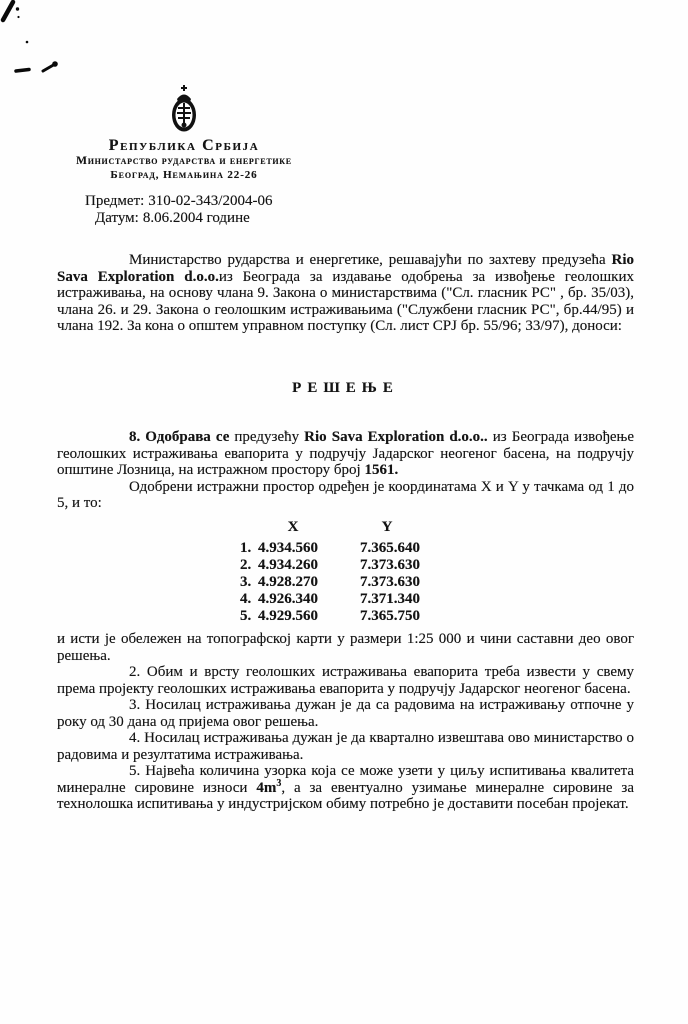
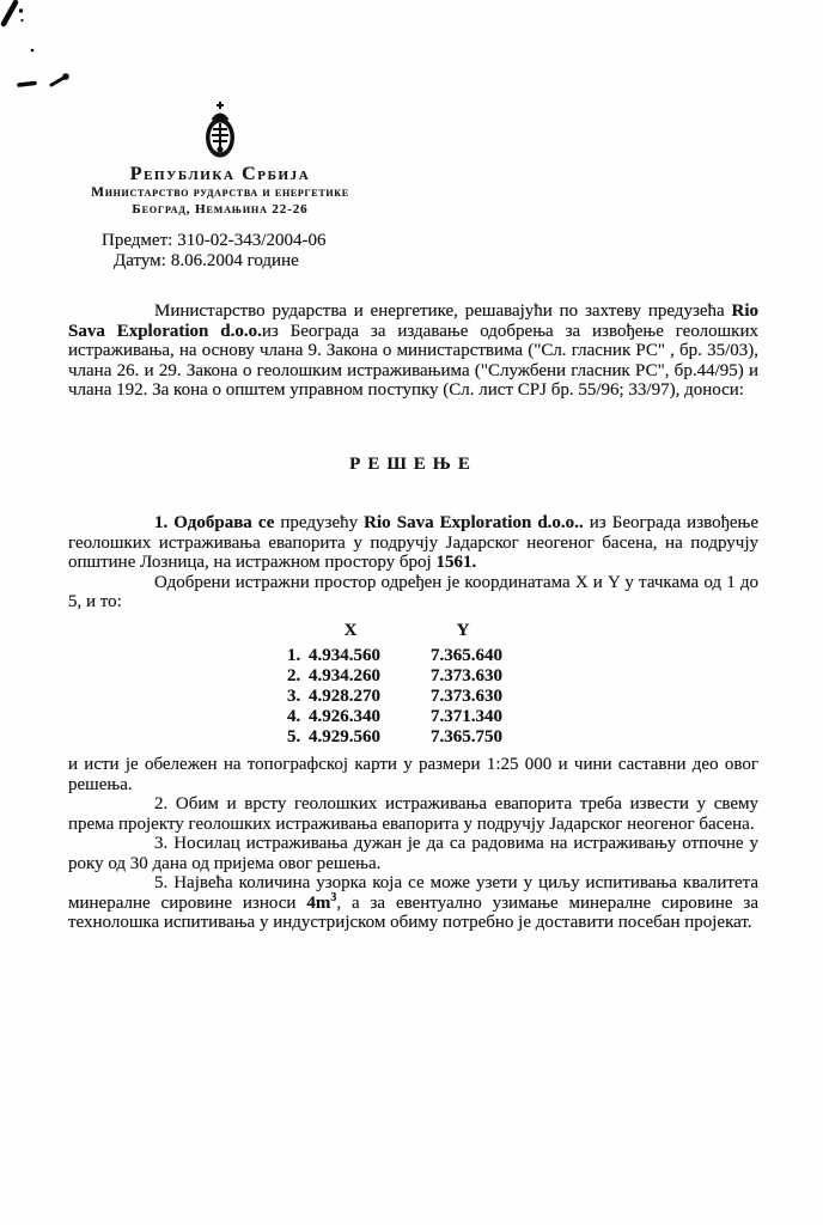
  Република Србија
  Министарство рударства и енергетике
  Београд, Немањина 22-26
  Предмет: 310-02-343/2004-06
  Датум: 8.06.2004 године
  Министарство рударства и енергетике, решавајући по захтеву предузећа Rio Sava Exploration d.o.o.из Београда за издавање одобрења за извођење геолошких истраживања, на основу члана 9. Закона о министарствима ("Сл. гласник РС" , бр. 35/03), члана 26. и 29. Закона о геолошким истраживањима ("Службени гласник РС", бр.44/95) и члана 192. За кона о општем управном поступку (Сл. лист СРЈ бр. 55/96; 33/97), доноси:
  РЕШЕЊЕ
- 8. Одобрава се предузећу Rio Sava Exploration d.o.o.. из Београда извођење геолошких истраживања евапорита у подручју Јадарског неогеног басена, на подручју општине Лозница, на истражном простору број 1561.
+ 1. Одобрава се предузећу Rio Sava Exploration d.o.o.. из Београда извођење геолошких истраживања евапорита у подручју Јадарског неогеног басена, на подручју општине Лозница, на истражном простору број 1561.
  Одобрени истражни простор одређен је координатама X и Y у тачкама од 1 до 5, и то:
  X
  Y
  1.
  4.934.560
  7.365.640
  2.
  4.934.260
  7.373.630
  3.
  4.928.270
  7.373.630
  4.
  4.926.340
  7.371.340
  5.
  4.929.560
  7.365.750
  и исти је обележен на топографској карти у размери 1:25 000 и чини саставни део овог решења.
  2. Обим и врсту геолошких истраживања евапорита треба извести у свему према пројекту геолошких истраживања евапорита у подручју Јадарског неогеног басена.
  3. Носилац истраживања дужан је да са радовима на истраживању отпочне у року од 30 дана од пријема овог решења.
- 4. Носилац истраживања дужан је да квартално извештава ово министарство о радовима и резултатима истраживања.
  5. Највећа количина узорка која се може узети у циљу испитивања квалитета минералне сировине износи 4m3, а за евентуално узимање минералне сировине за технолошка испитивања у индустријском обиму потребно је доставити посебан пројекат.
